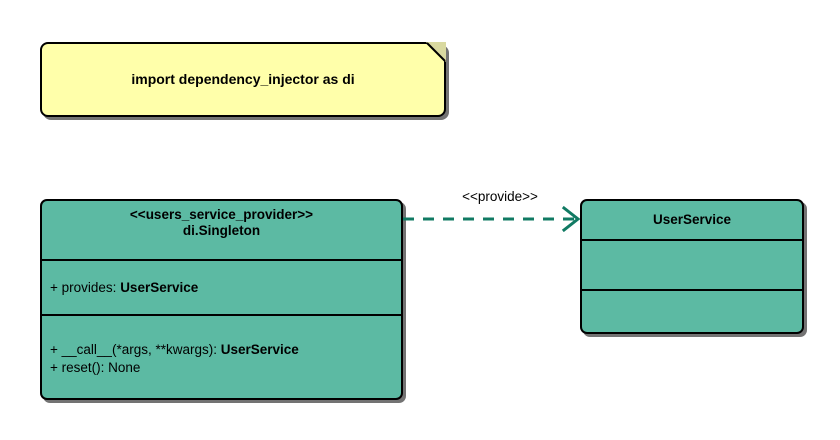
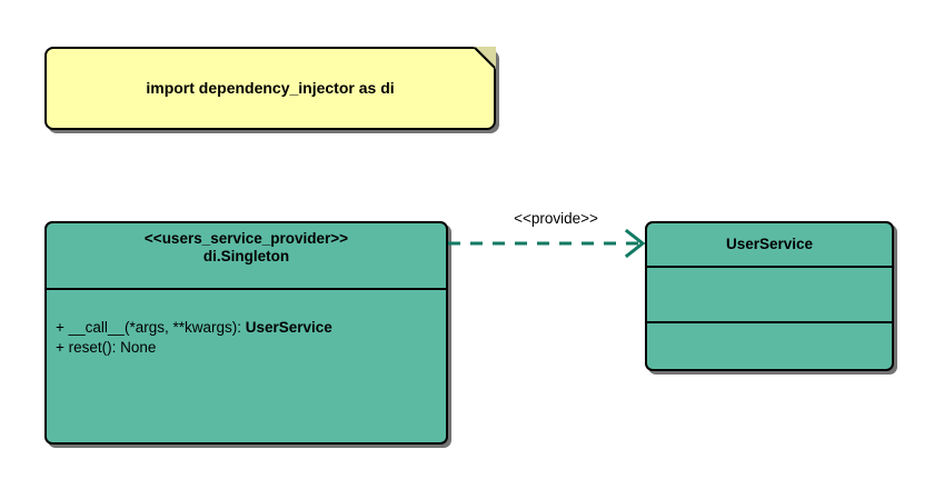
  import dependency_injector as di
  <<users_service_provider>>
  di.Singleton
- + provides: UserService
  + __call__(*args, **kwargs): UserService
  + reset(): None
  <<provide>>
  UserService
